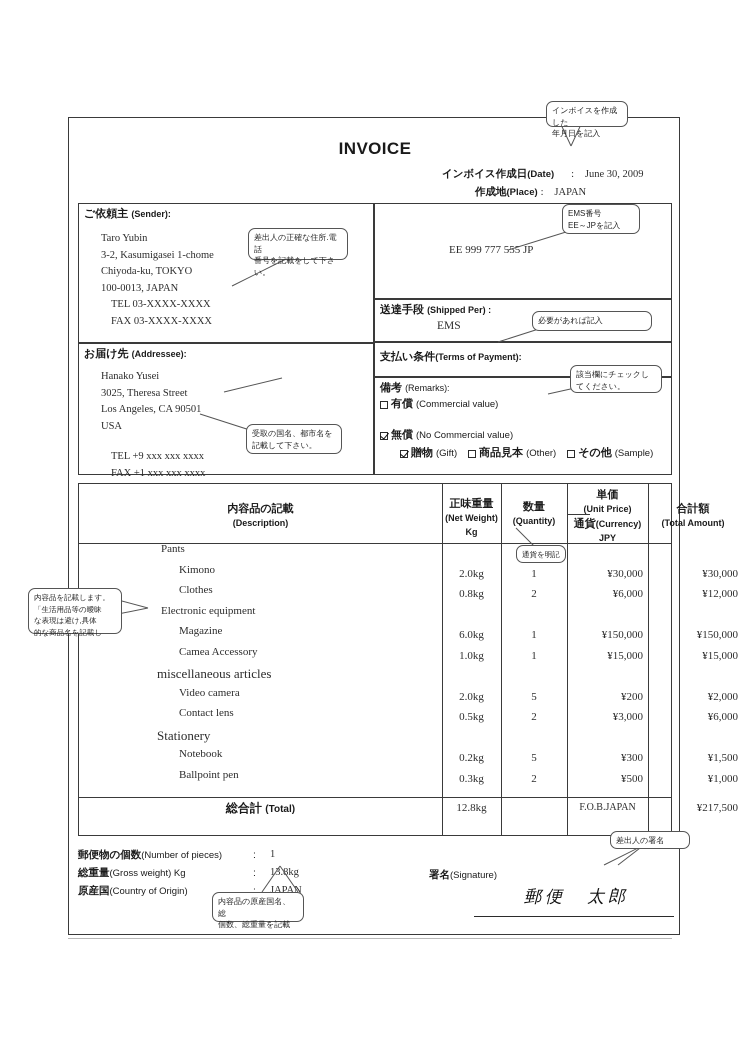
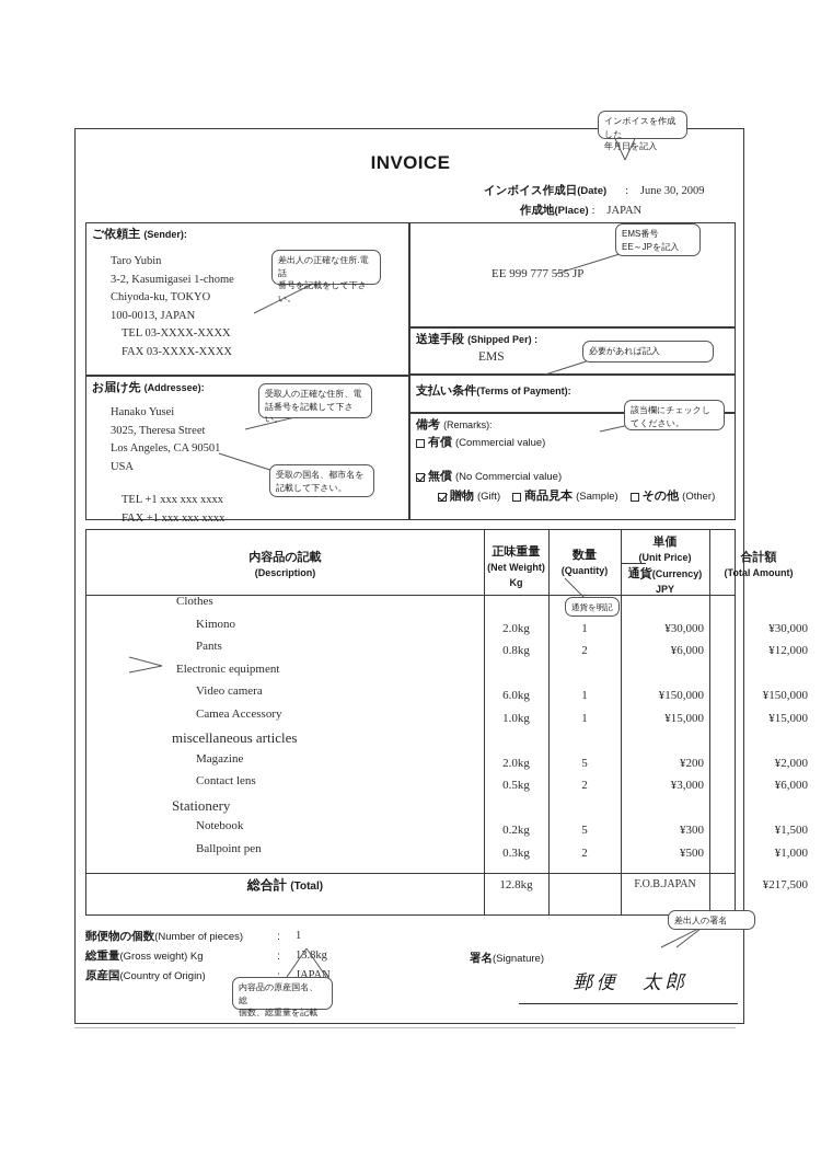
  INVOICE
  インボイス作成日(Date) : June 30, 2009
  作成地(Place) : JAPAN
  ご依頼主 (Sender):
  Taro Yubin
  3-2, Kasumigasei 1-chome
  Chiyoda-ku, TOKYO
  100-0013, JAPAN
  TEL 03-XXXX-XXXX
  FAX 03-XXXX-XXXX
  お届け先 (Addressee):
  Hanako Yusei
  3025, Theresa Street
  Los Angeles, CA 90501
  USA
- TEL +9 xxx xxx xxxx
+ TEL +1 xxx xxx xxxx
  FAX +1 xxx xxx xxxx
  EE 999 777 555 JP
  送達手段 (Shipped Per) :
  EMS
  支払い条件(Terms of Payment):
  備考 (Remarks):
  有償
  (Commercial value)
  無償
  (No Commercial value)
  贈物
  (Gift)
  商品見本
- (Other)
+ (Sample)
  その他
- (Sample)
+ (Other)
  内容品の記載
  (Description)
  正味重量
  (Net Weight)
  Kg
  数量
  (Quantity)
  単価
  (Unit Price)
  通貨(Currency)
  JPY
  合計額
  (Total Amount)
- Pants
+ Clothes
  Kimono
- Clothes
+ Pants
  Electronic equipment
- Magazine
+ Video camera
  Camea Accessory
  miscellaneous articles
- Video camera
+ Magazine
  Contact lens
  Stationery
  Notebook
  Ballpoint pen
  2.0kg
  0.8kg
  6.0kg
  1.0kg
  2.0kg
  0.5kg
  0.2kg
  0.3kg
  1
  2
  1
  1
  5
  2
  5
  2
  ¥30,000
  ¥6,000
  ¥150,000
  ¥15,000
  ¥200
  ¥3,000
  ¥300
  ¥500
  ¥30,000
  ¥12,000
  ¥150,000
  ¥15,000
  ¥2,000
  ¥6,000
  ¥1,500
  ¥1,000
  総合計 (Total)
  12.8kg
  F.O.B.JAPAN
  ¥217,500
  郵便物の個数(Number of pieces)
  :
  1
  総重量(Gross weight) Kg
  :
  13.8kg
  原産国(Country of Origin)
  :
  JAPAN
  署名(Signature)
  郵便 太郎
  インボイスを作成した
  年月日を記入
  差出人の正確な住所.電話
  番号を記載をして下さい。
+ 受取人の正確な住所、電
+ 話番号を記載して下さい。
  受取の国名、都市名を
  記載して下さい。
  EMS番号
  EE～JPを記入
  必要があれば記入
  該当欄にチェックし
  てください。
  通貨を明記
- 内容品を記載します。
- 「生活用品等の曖昧
- な表現は避け,具体
- 的な商品名を記載し
  内容品の原産国名、総
  個数、総重量を記載
  差出人の署名
